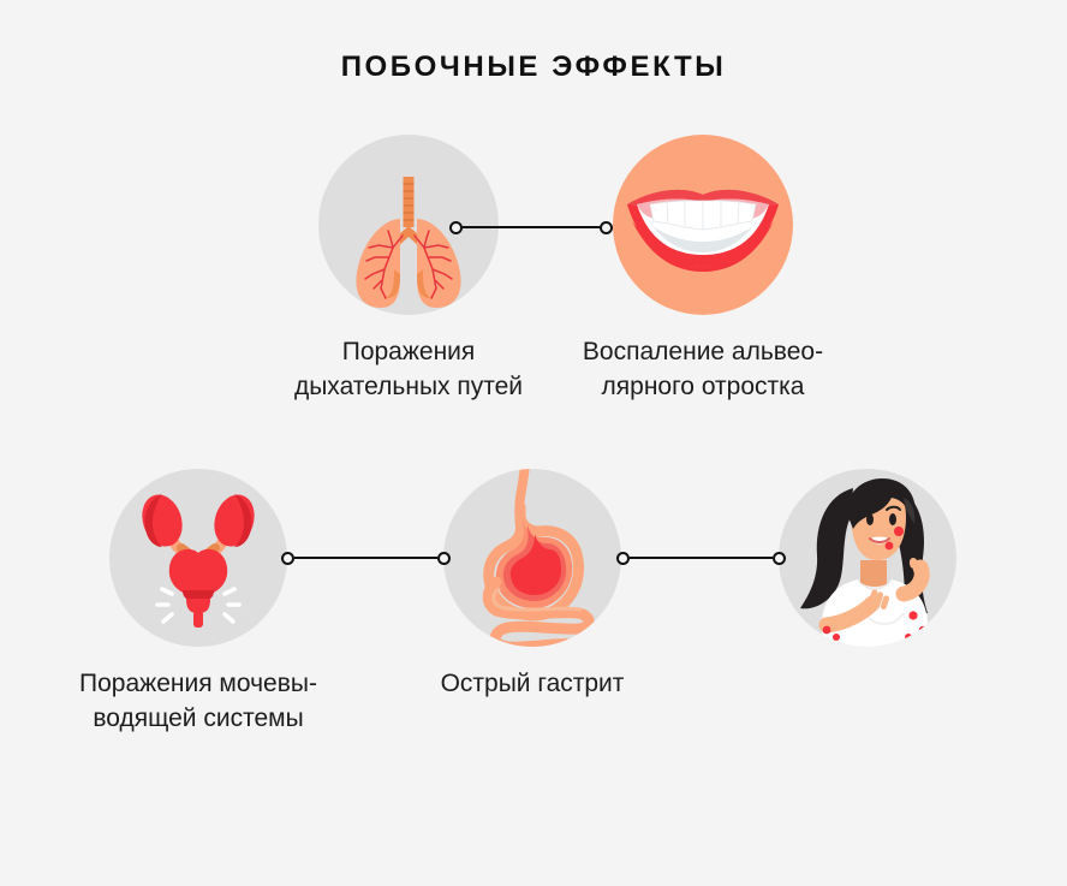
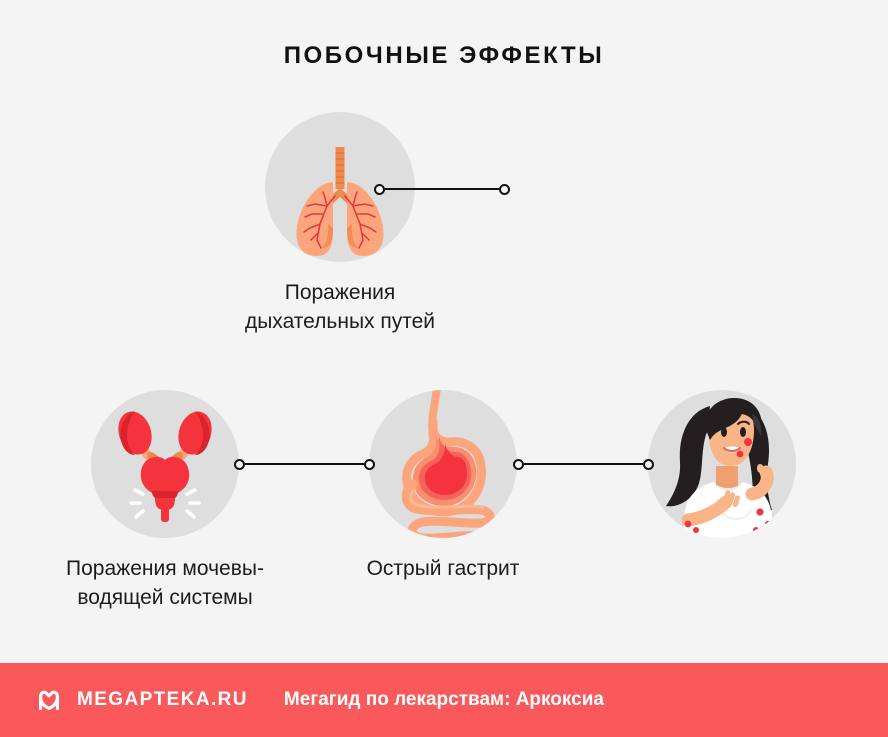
  ПОБОЧНЫЕ ЭФФЕКТЫ
  Поражения
  дыхательных путей
- Воспаление альвео-
- лярного отростка
  Поражения мочевы-
  водящей системы
  Острый гастрит
+ MEGAPTEKA.RU
+ Мегагид по лекарствам: Аркоксиа
